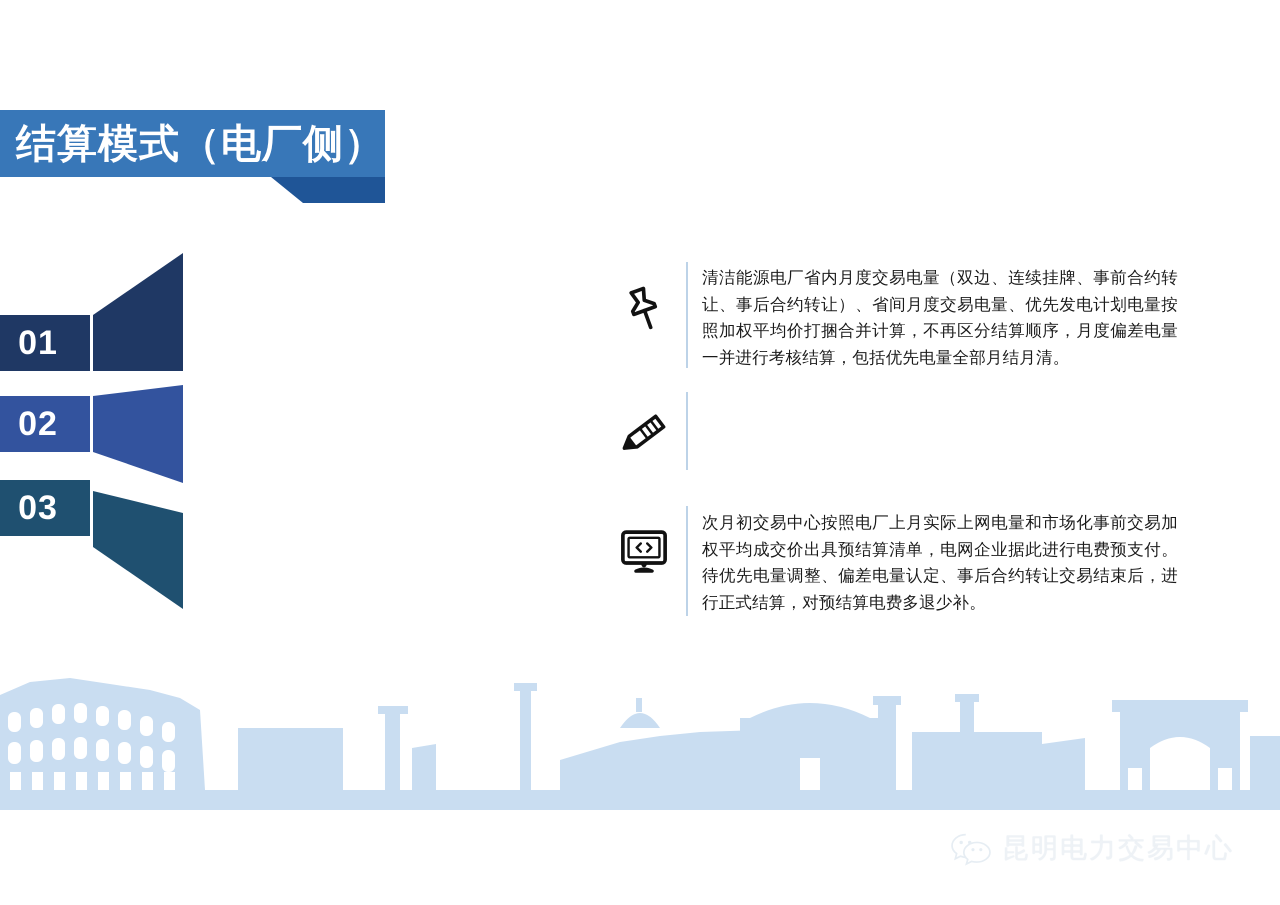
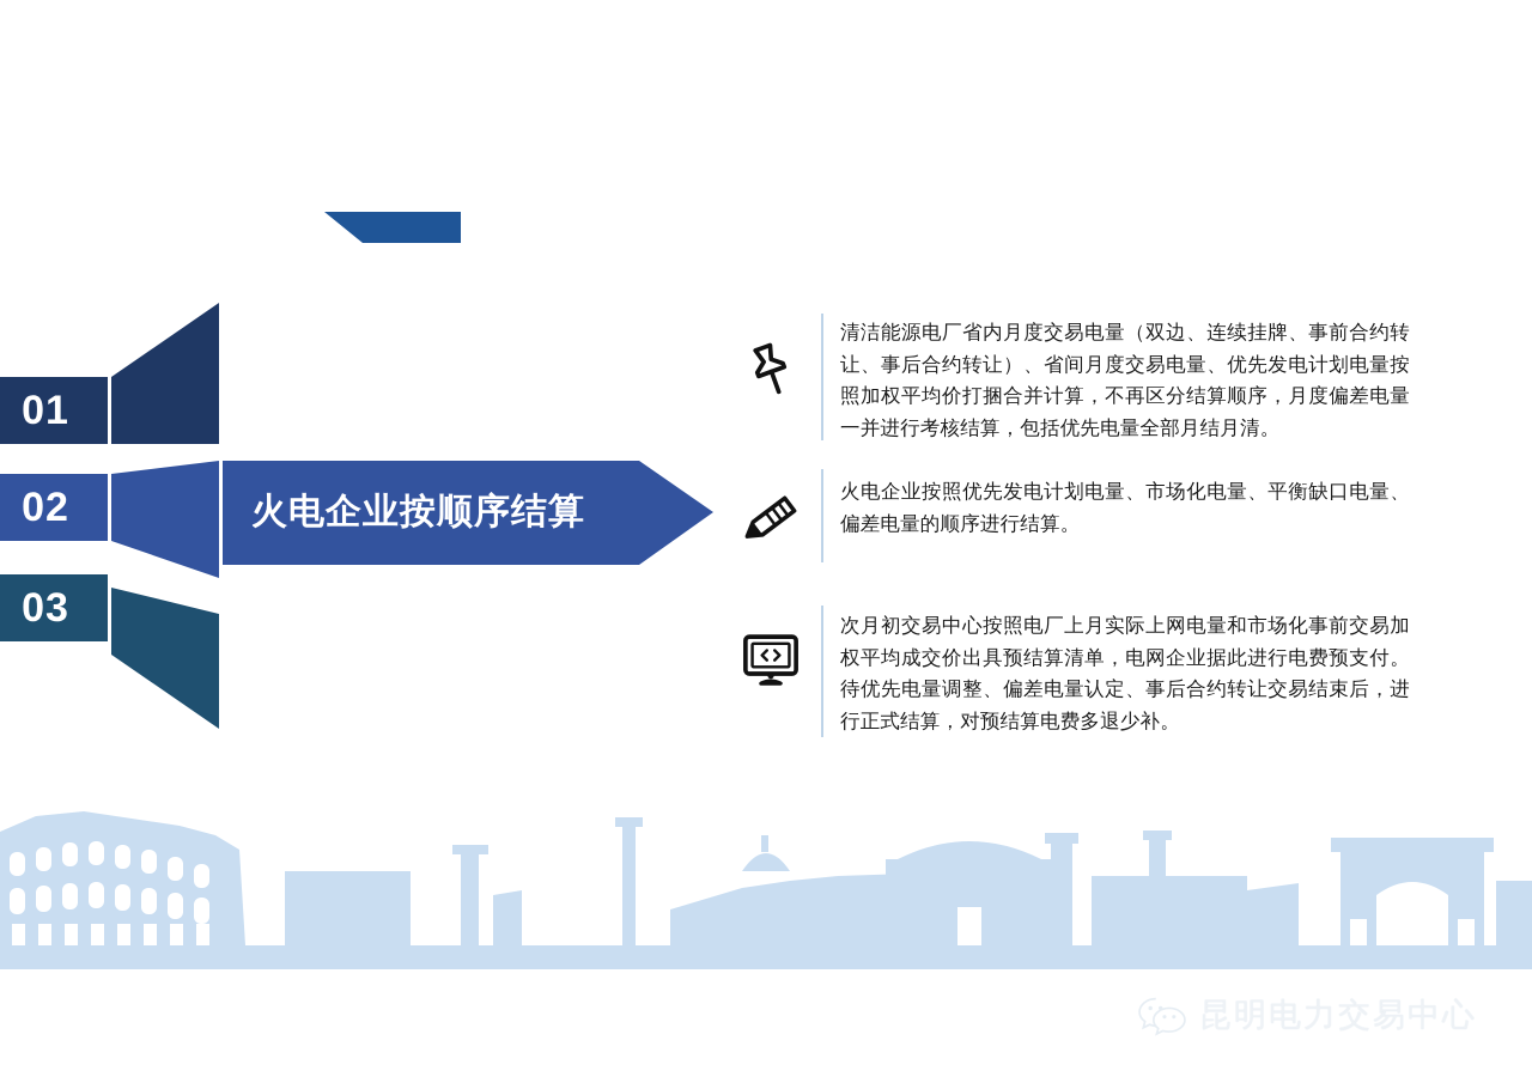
- 结算模式（电厂侧）
  01
  清洁能源电厂省内月度交易电量（双边、连续挂牌、事前合约转让、事后合约转让）、省间月度交易电量、优先发电计划电量按照加权平均价打捆合并计算，不再区分结算顺序，月度偏差电量一并进行考核结算，包括优先电量全部月结月清。
  02
+ 火电企业按顺序结算
+ 火电企业按照优先发电计划电量、市场化电量、平衡缺口电量、偏差电量的顺序进行结算。
  03
  次月初交易中心按照电厂上月实际上网电量和市场化事前交易加权平均成交价出具预结算清单，电网企业据此进行电费预支付。待优先电量调整、偏差电量认定、事后合约转让交易结束后，进行正式结算，对预结算电费多退少补。
